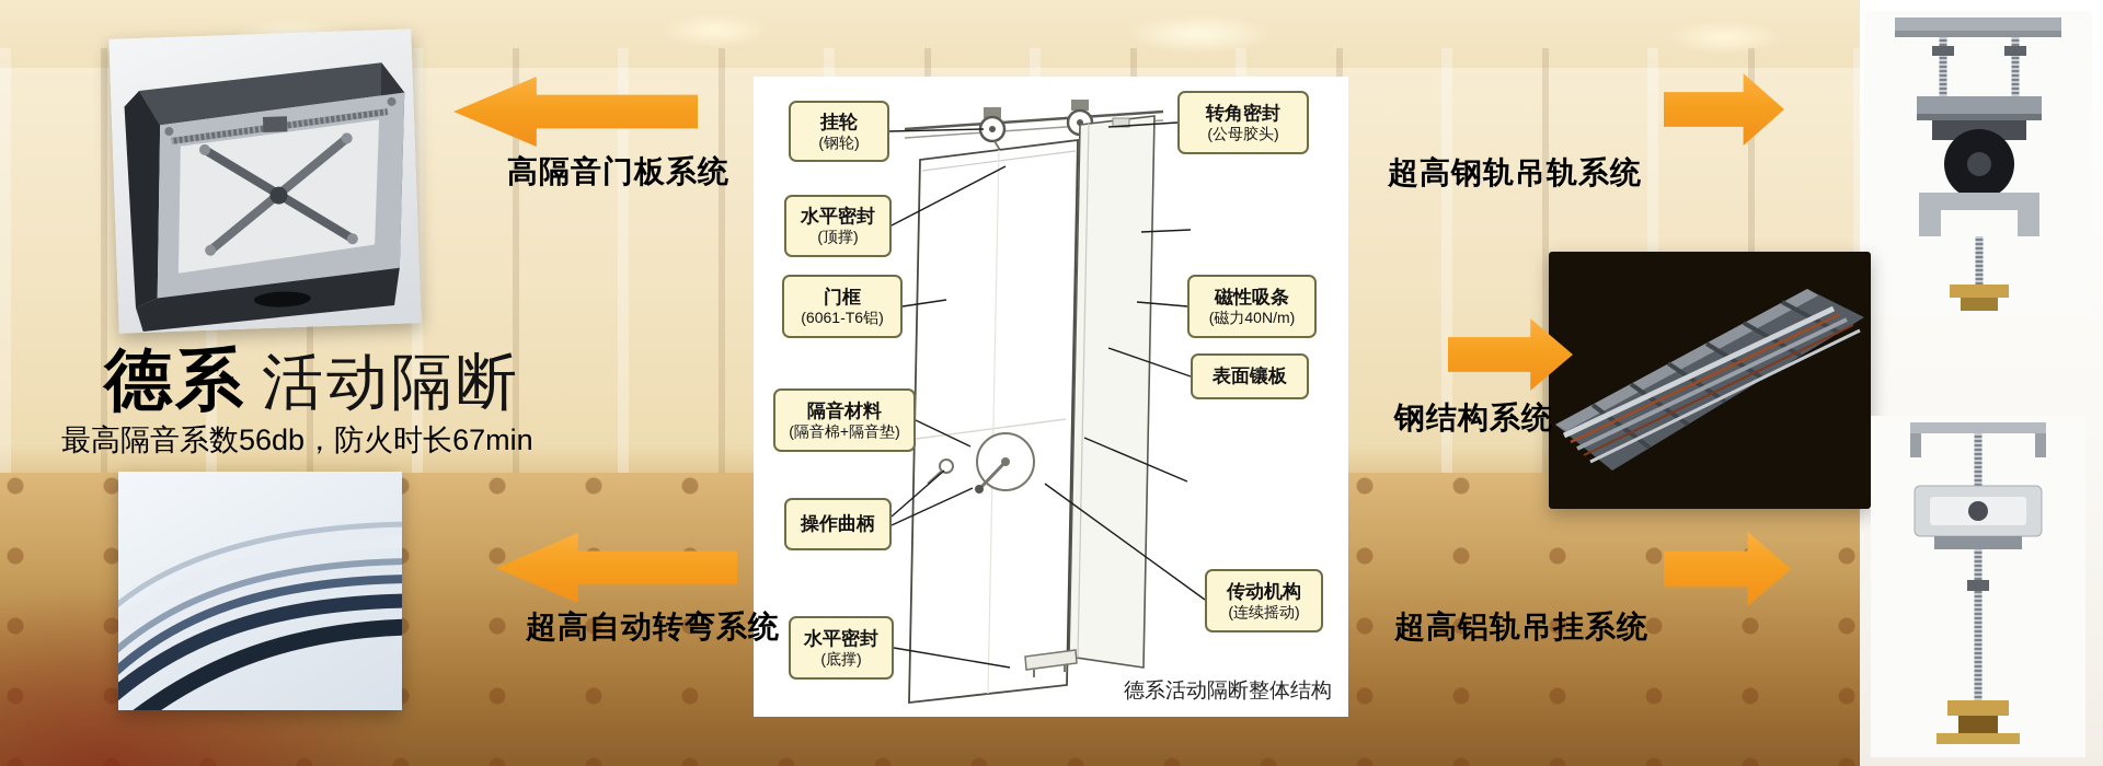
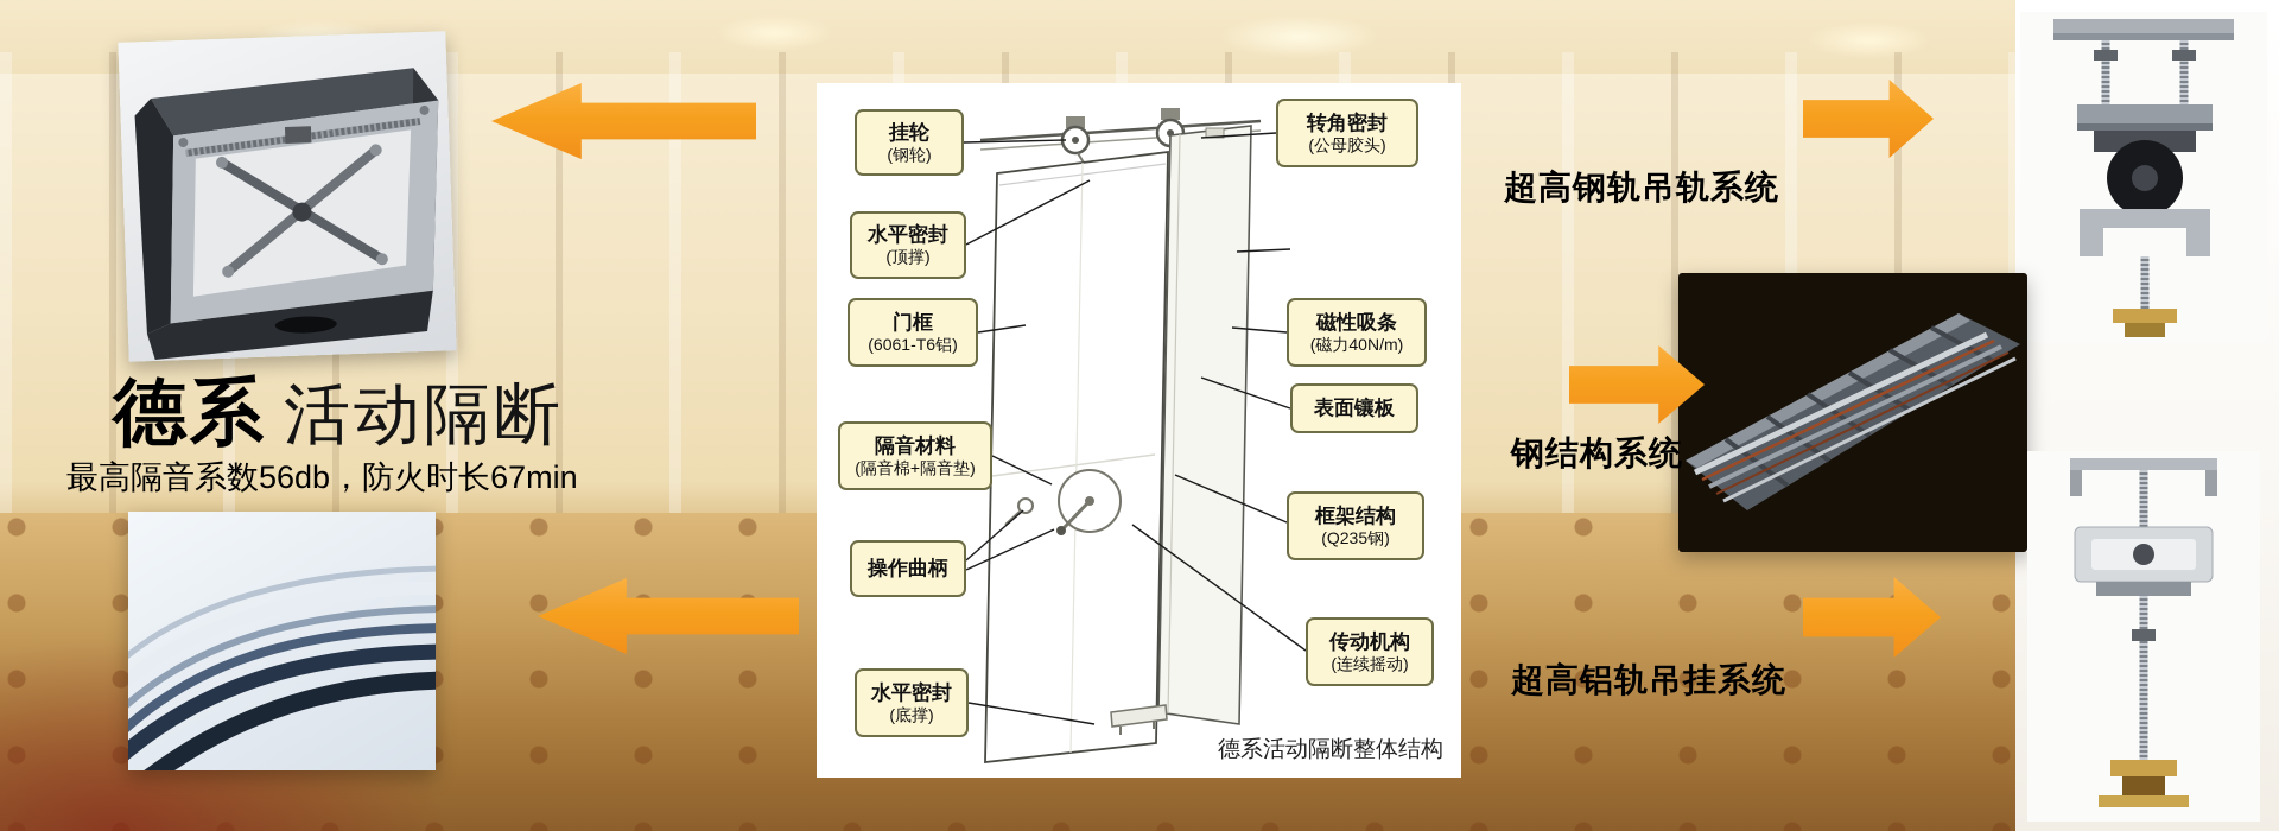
- 高隔音门板系统
- 超高自动转弯系统
  超高钢轨吊轨系统
  钢结构系统
  超高铝轨吊挂系统
  德系 活动隔断
  最高隔音系数56db，防火时长67min
  挂轮
  (钢轮)
  水平密封
  (顶撑)
  门框
  (6061-T6铝)
  隔音材料
  (隔音棉+隔音垫)
  操作曲柄
  水平密封
  (底撑)
  转角密封
  (公母胶头)
  磁性吸条
  (磁力40N/m)
  表面镶板
+ 框架结构
+ (Q235钢)
  传动机构
  (连续摇动)
  德系活动隔断整体结构
